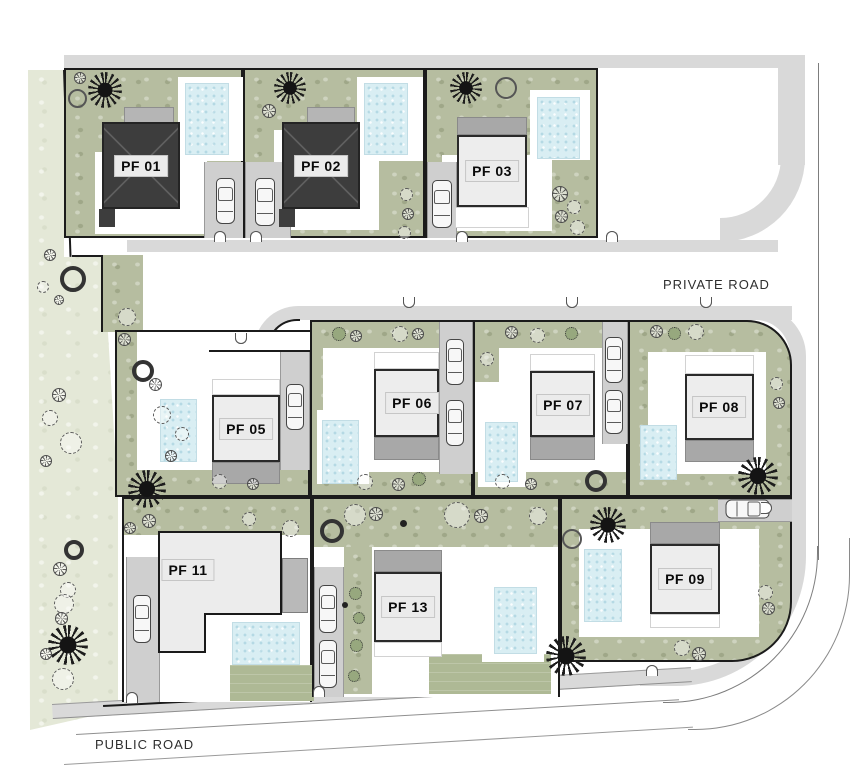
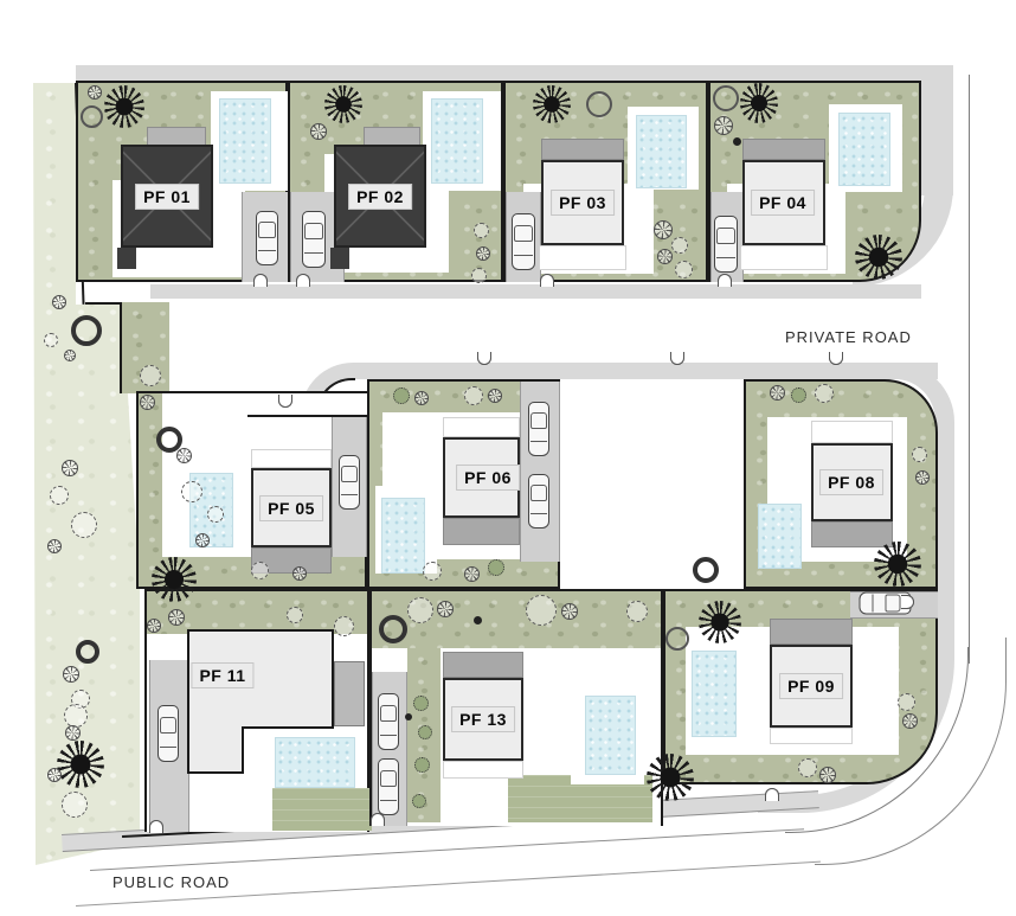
  PF 01
  PF 02
  PF 03
+ PF 04
  PF 05
  PF 06
- PF 07
  PF 08
  PF 11
  PF 13
  PF 09
  PRIVATE ROAD
  PUBLIC ROAD
